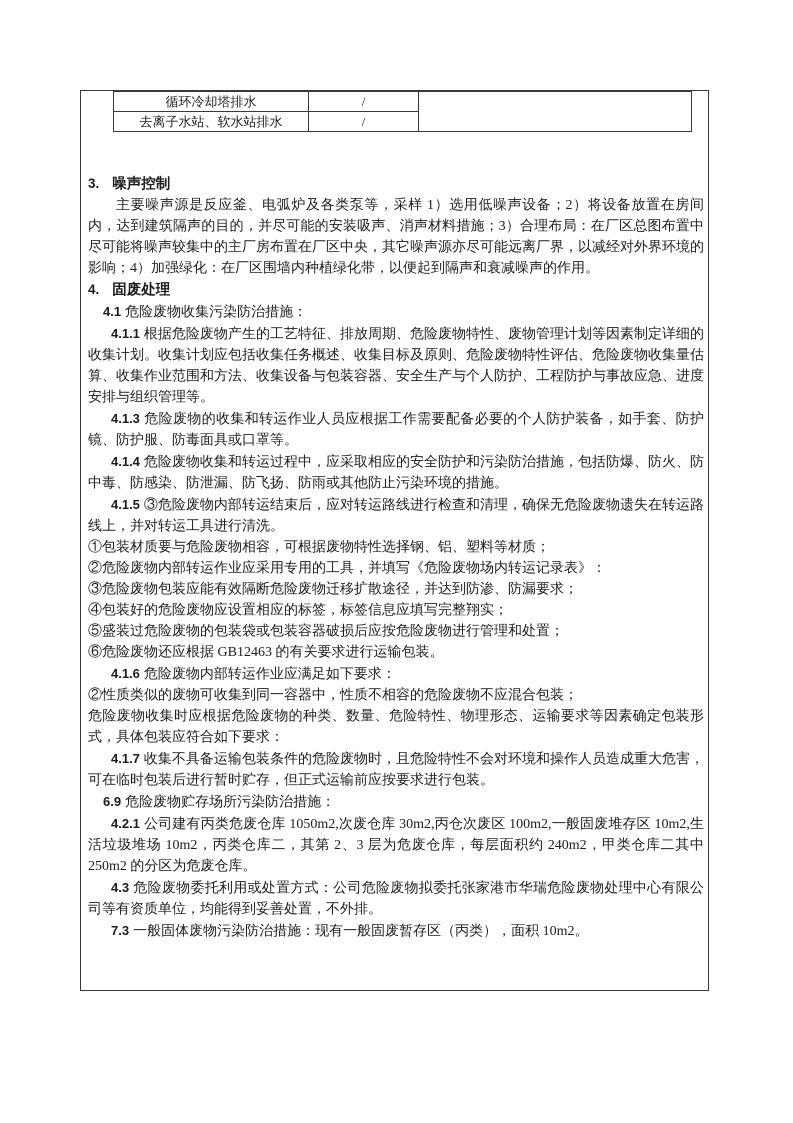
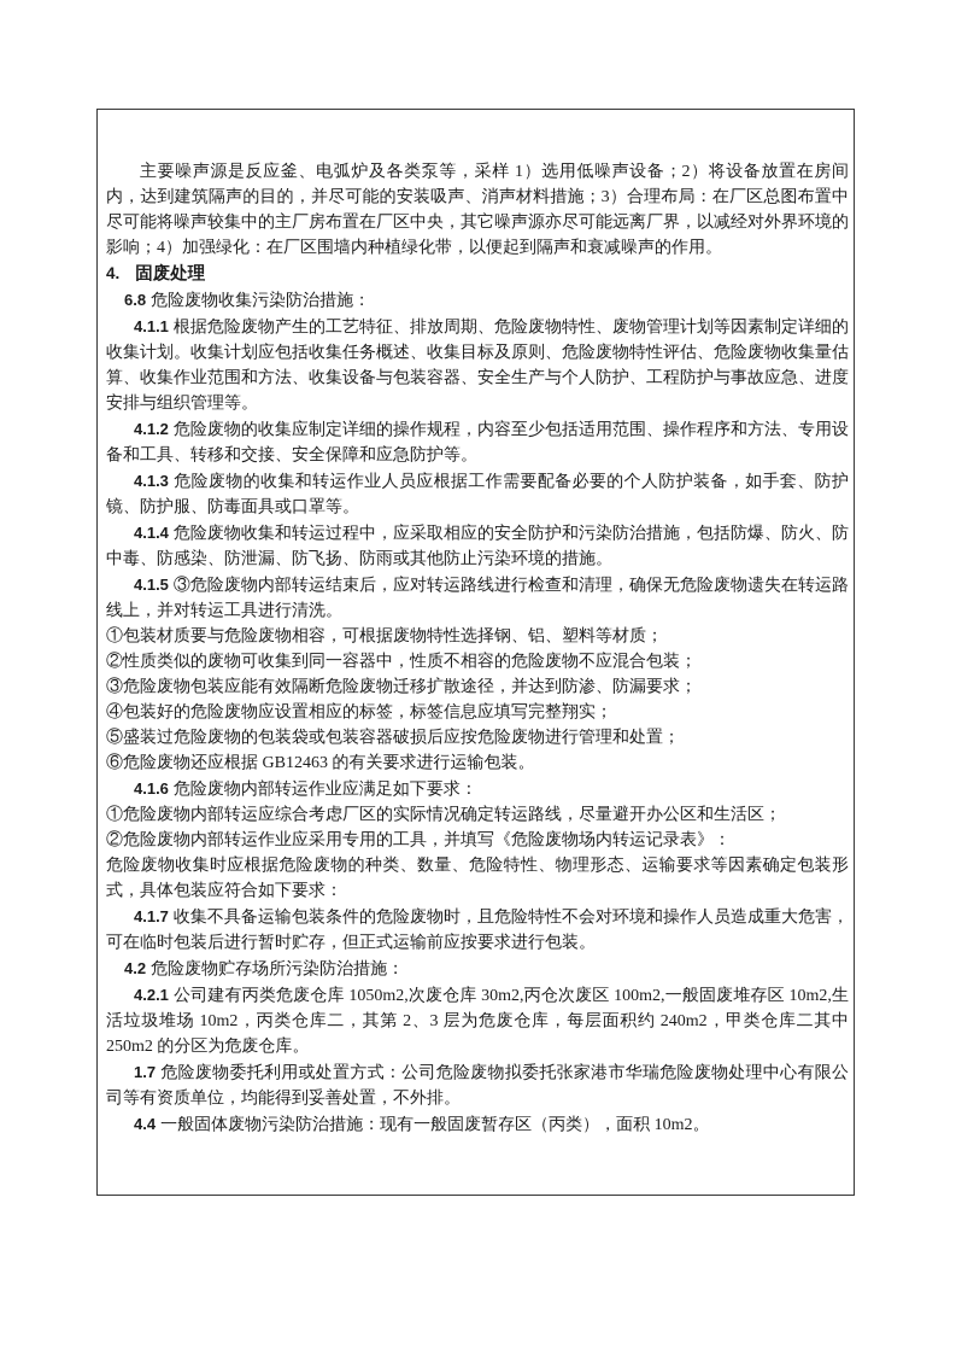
- 循环冷却塔排水	/
- 去离子水站、软水站排水	/
- 3. 噪声控制
  主要噪声源是反应釜、电弧炉及各类泵等，采样 1）选用低噪声设备；2）将设备放置在房间内，达到建筑隔声的目的，并尽可能的安装吸声、消声材料措施；3）合理布局：在厂区总图布置中尽可能将噪声较集中的主厂房布置在厂区中央，其它噪声源亦尽可能远离厂界，以减经对外界环境的影响；4）加强绿化：在厂区围墙内种植绿化带，以便起到隔声和衰减噪声的作用。
  4. 固废处理
- 4.1 危险废物收集污染防治措施：
+ 6.8 危险废物收集污染防治措施：
  4.1.1 根据危险废物产生的工艺特征、排放周期、危险废物特性、废物管理计划等因素制定详细的收集计划。收集计划应包括收集任务概述、收集目标及原则、危险废物特性评估、危险废物收集量估算、收集作业范围和方法、收集设备与包装容器、安全生产与个人防护、工程防护与事故应急、进度安排与组织管理等。
+ 4.1.2 危险废物的收集应制定详细的操作规程，内容至少包括适用范围、操作程序和方法、专用设备和工具、转移和交接、安全保障和应急防护等。
  4.1.3 危险废物的收集和转运作业人员应根据工作需要配备必要的个人防护装备，如手套、防护镜、防护服、防毒面具或口罩等。
  4.1.4 危险废物收集和转运过程中，应采取相应的安全防护和污染防治措施，包括防爆、防火、防中毒、防感染、防泄漏、防飞扬、防雨或其他防止污染环境的措施。
  4.1.5 ③危险废物内部转运结束后，应对转运路线进行检查和清理，确保无危险废物遗失在转运路线上，并对转运工具进行清洗。
  ①包装材质要与危险废物相容，可根据废物特性选择钢、铝、塑料等材质；
- ②危险废物内部转运作业应采用专用的工具，并填写《危险废物场内转运记录表》：
+ ②性质类似的废物可收集到同一容器中，性质不相容的危险废物不应混合包装；
  ③危险废物包装应能有效隔断危险废物迁移扩散途径，并达到防渗、防漏要求；
  ④包装好的危险废物应设置相应的标签，标签信息应填写完整翔实；
  ⑤盛装过危险废物的包装袋或包装容器破损后应按危险废物进行管理和处置；
  ⑥危险废物还应根据 GB12463 的有关要求进行运输包装。
  4.1.6 危险废物内部转运作业应满足如下要求：
+ ①危险废物内部转运应综合考虑厂区的实际情况确定转运路线，尽量避开办公区和生活区；
- ②性质类似的废物可收集到同一容器中，性质不相容的危险废物不应混合包装；
+ ②危险废物内部转运作业应采用专用的工具，并填写《危险废物场内转运记录表》：
  危险废物收集时应根据危险废物的种类、数量、危险特性、物理形态、运输要求等因素确定包装形式，具体包装应符合如下要求：
  4.1.7 收集不具备运输包装条件的危险废物时，且危险特性不会对环境和操作人员造成重大危害，可在临时包装后进行暂时贮存，但正式运输前应按要求进行包装。
- 6.9 危险废物贮存场所污染防治措施：
+ 4.2 危险废物贮存场所污染防治措施：
  4.2.1 公司建有丙类危废仓库 1050m2,次废仓库 30m2,丙仓次废区 100m2,一般固废堆存区 10m2,生活垃圾堆场 10m2，丙类仓库二，其第 2、3 层为危废仓库，每层面积约 240m2，甲类仓库二其中 250m2 的分区为危废仓库。
- 4.3 危险废物委托利用或处置方式：公司危险废物拟委托张家港市华瑞危险废物处理中心有限公司等有资质单位，均能得到妥善处置，不外排。
+ 1.7 危险废物委托利用或处置方式：公司危险废物拟委托张家港市华瑞危险废物处理中心有限公司等有资质单位，均能得到妥善处置，不外排。
- 7.3 一般固体废物污染防治措施：现有一般固废暂存区（丙类），面积 10m2。
+ 4.4 一般固体废物污染防治措施：现有一般固废暂存区（丙类），面积 10m2。
